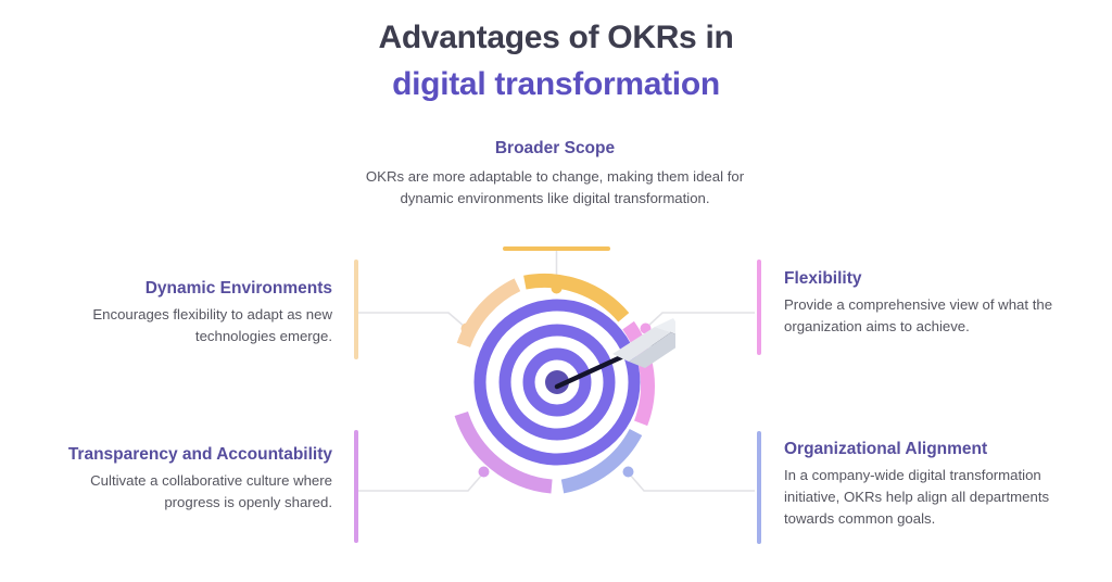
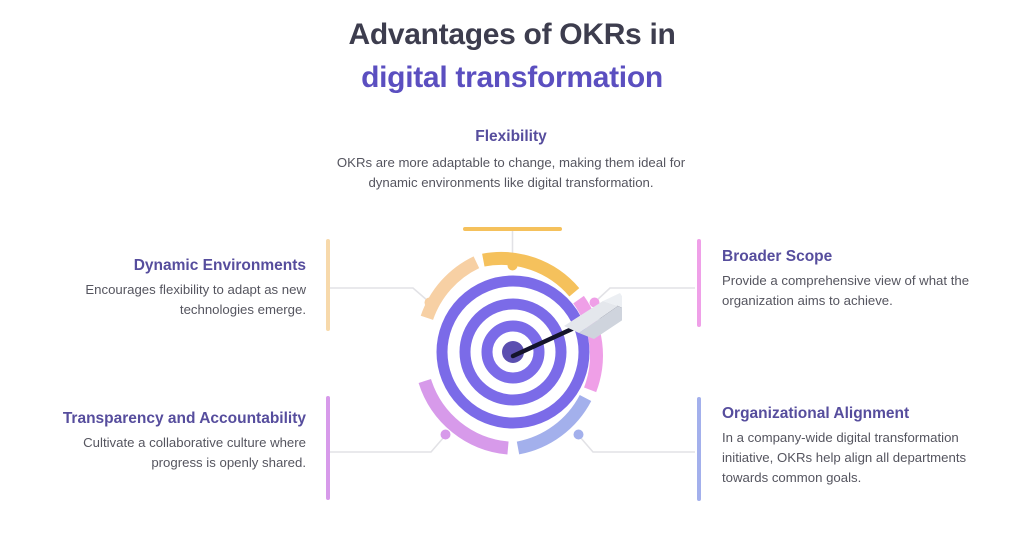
  Advantages of OKRs in
  digital transformation
- Broader Scope
+ Flexibility
  OKRs are more adaptable to change, making them ideal for dynamic environments like digital transformation.
  Dynamic Environments
  Encourages flexibility to adapt as new technologies emerge.
- Flexibility
+ Broader Scope
  Provide a comprehensive view of what the organization aims to achieve.
  Transparency and Accountability
  Cultivate a collaborative culture where progress is openly shared.
  Organizational Alignment
  In a company-wide digital transformation initiative, OKRs help align all departments towards common goals.
